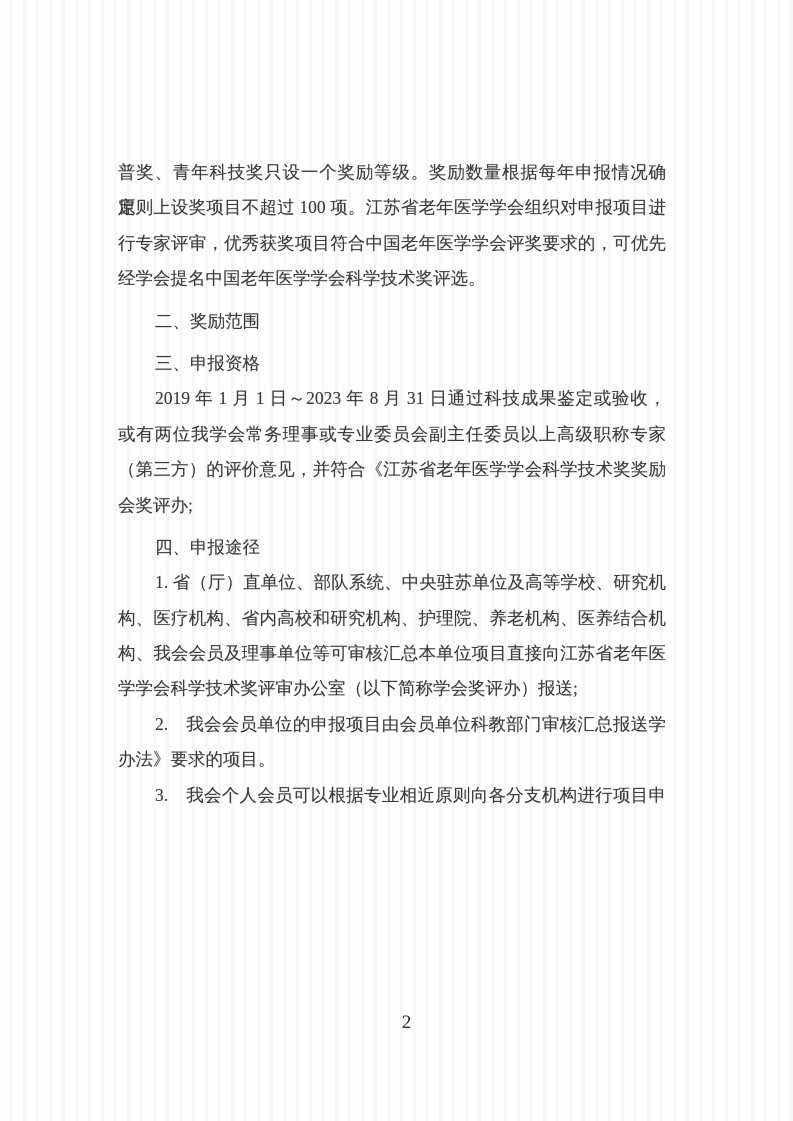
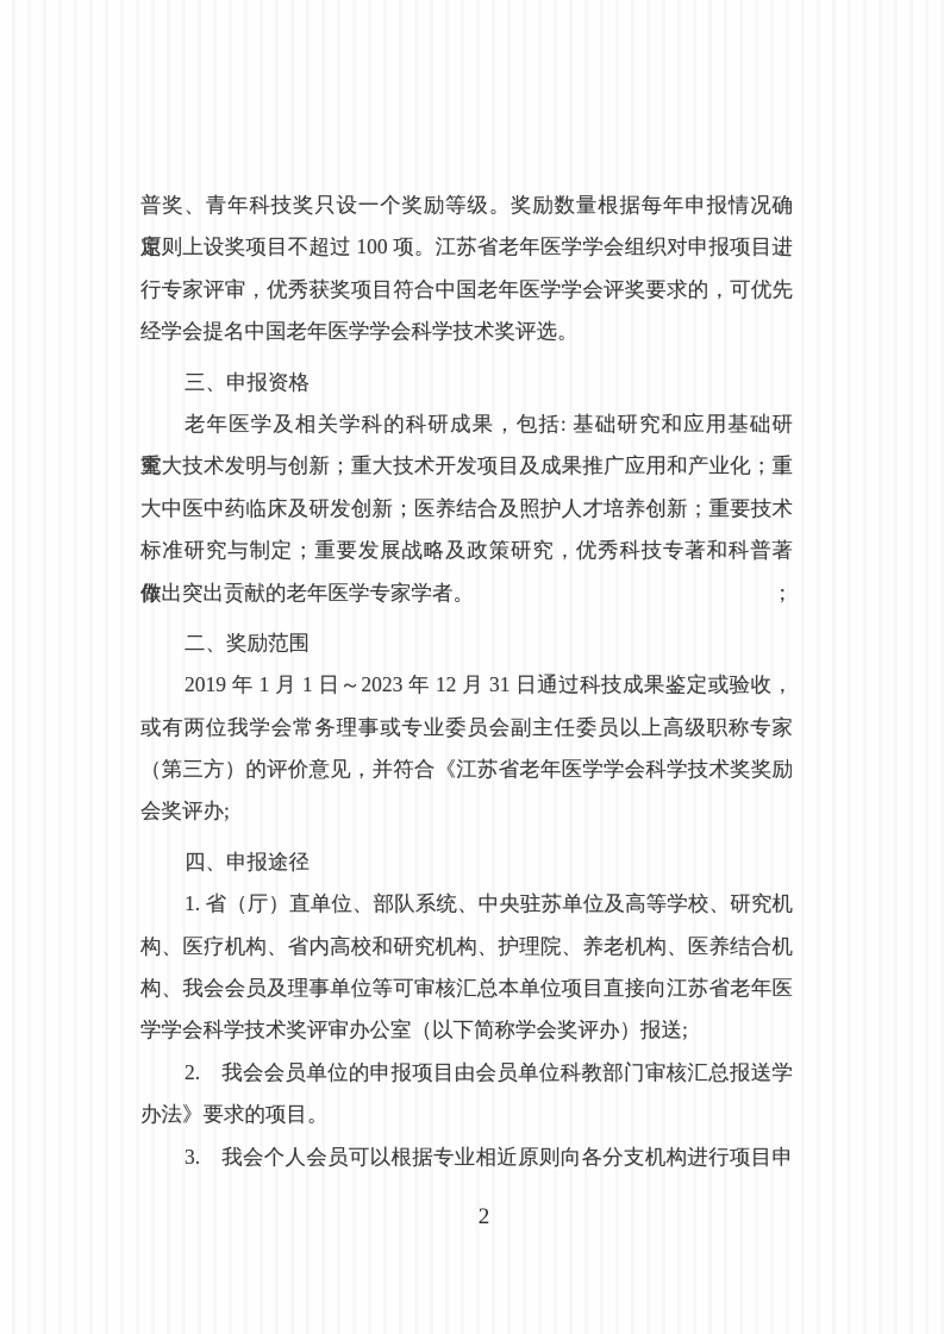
  普奖、青年科技奖只设一个奖励等级。奖励数量根据每年申报情况确定，
  原则上设奖项目不超过 100 项。江苏省老年医学学会组织对申报项目进
  行专家评审，优秀获奖项目符合中国老年医学学会评奖要求的，可优先
  经学会提名中国老年医学学会科学技术奖评选。
- 二、奖励范围
+ 三、申报资格
+ 老年医学及相关学科的科研成果，包括: 基础研究和应用基础研究；
+ 重大技术发明与创新；重大技术开发项目及成果推广应用和产业化；重
+ 大中医中药临床及研发创新；医养结合及照护人才培养创新；重要技术
+ 标准研究与制定；重要发展战略及政策研究，优秀科技专著和科普著作；
+ 做出突出贡献的老年医学专家学者。
- 三、申报资格
+ 二、奖励范围
- 2019 年 1 月 1 日～2023 年 8 月 31 日通过科技成果鉴定或验收，
+ 2019 年 1 月 1 日～2023 年 12 月 31 日通过科技成果鉴定或验收，
  或有两位我学会常务理事或专业委员会副主任委员以上高级职称专家
  （第三方）的评价意见，并符合《江苏省老年医学学会科学技术奖奖励
  会奖评办;
  四、申报途径
  1. 省（厅）直单位、部队系统、中央驻苏单位及高等学校、研究机
  构、医疗机构、省内高校和研究机构、护理院、养老机构、医养结合机
  构、我会会员及理事单位等可审核汇总本单位项目直接向江苏省老年医
  学学会科学技术奖评审办公室（以下简称学会奖评办）报送;
  2. 我会会员单位的申报项目由会员单位科教部门审核汇总报送学
  办法》要求的项目。
  3. 我会个人会员可以根据专业相近原则向各分支机构进行项目申
  2
